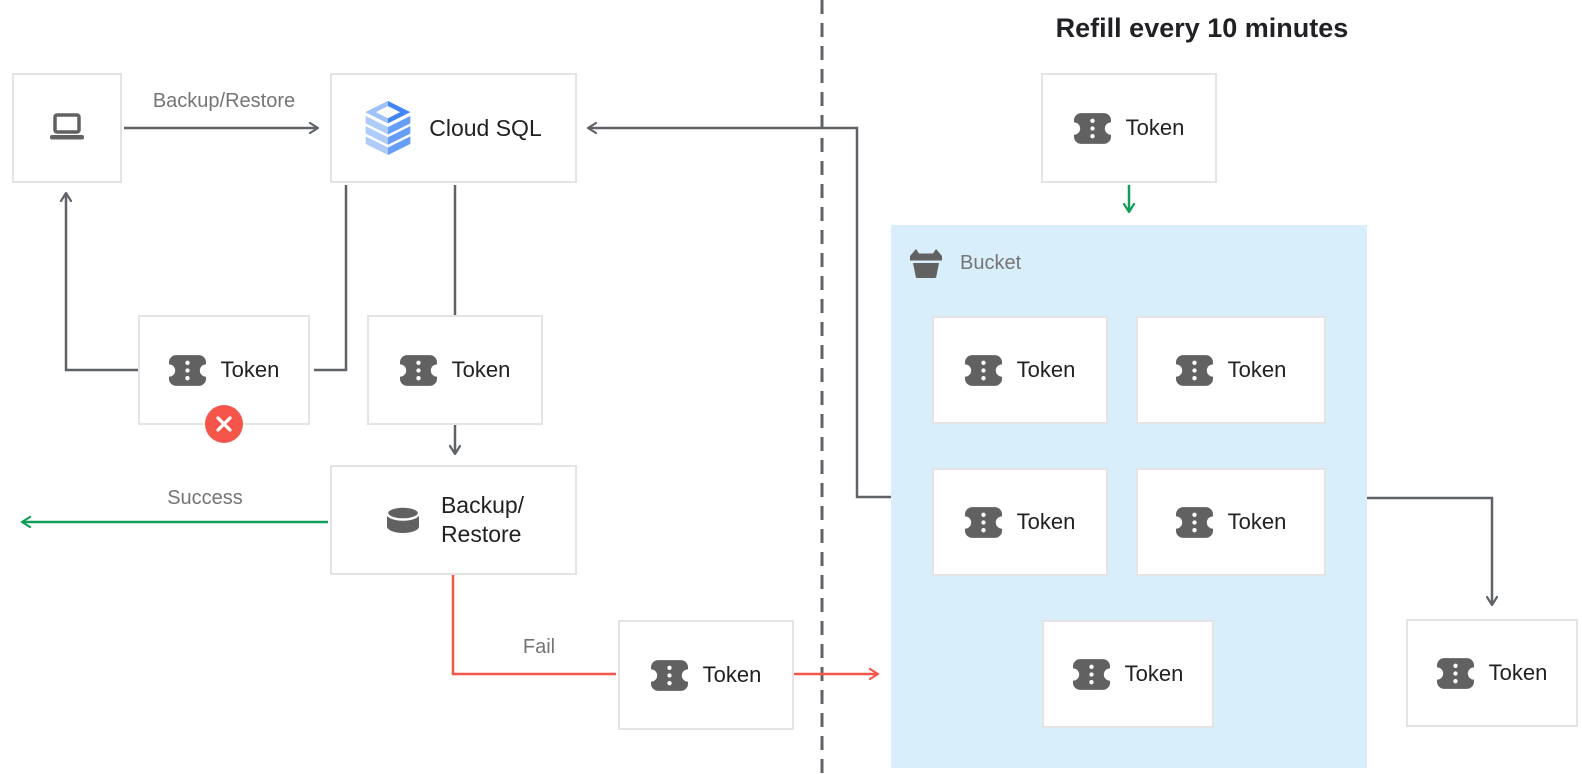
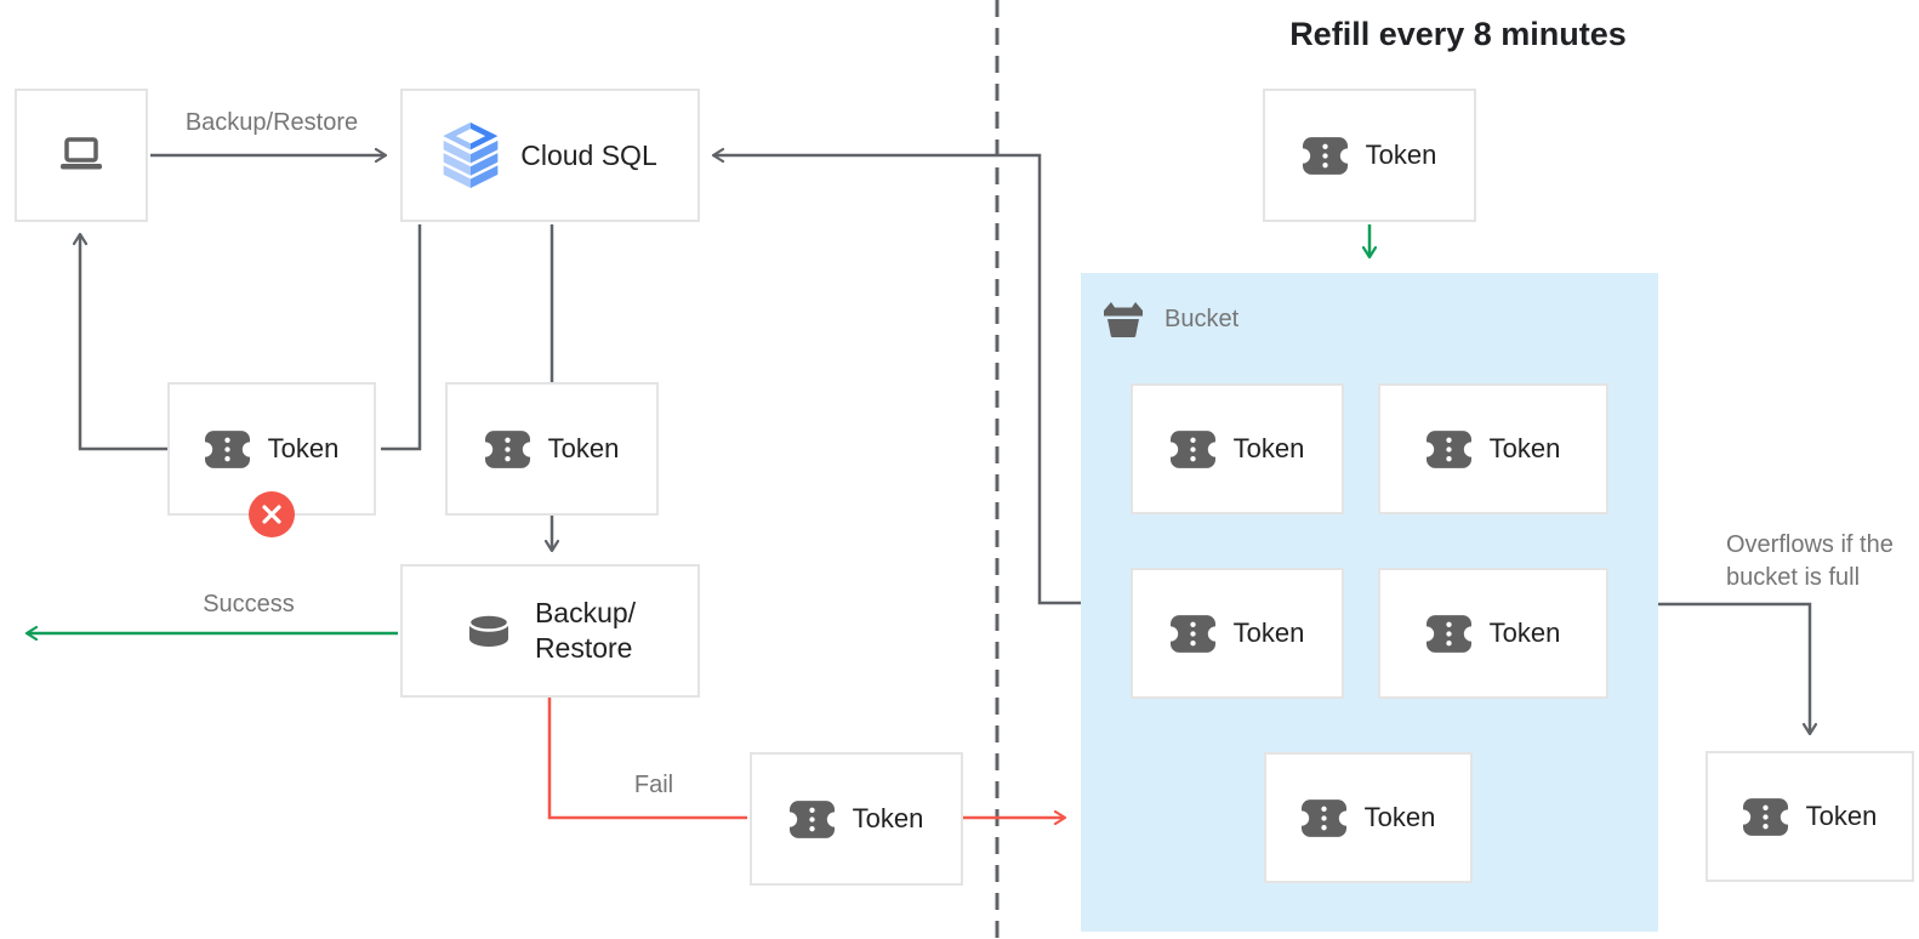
- Refill every 10 minutes
+ Refill every 8 minutes
  Cloud SQL
  Token
  Token
  Backup/
  Restore
  Token
  Token
  Bucket
  Token
  Token
  Token
  Token
  Token
  Token
  Backup/Restore
  Success
  Fail
+ Overflows if the
+ bucket is full
